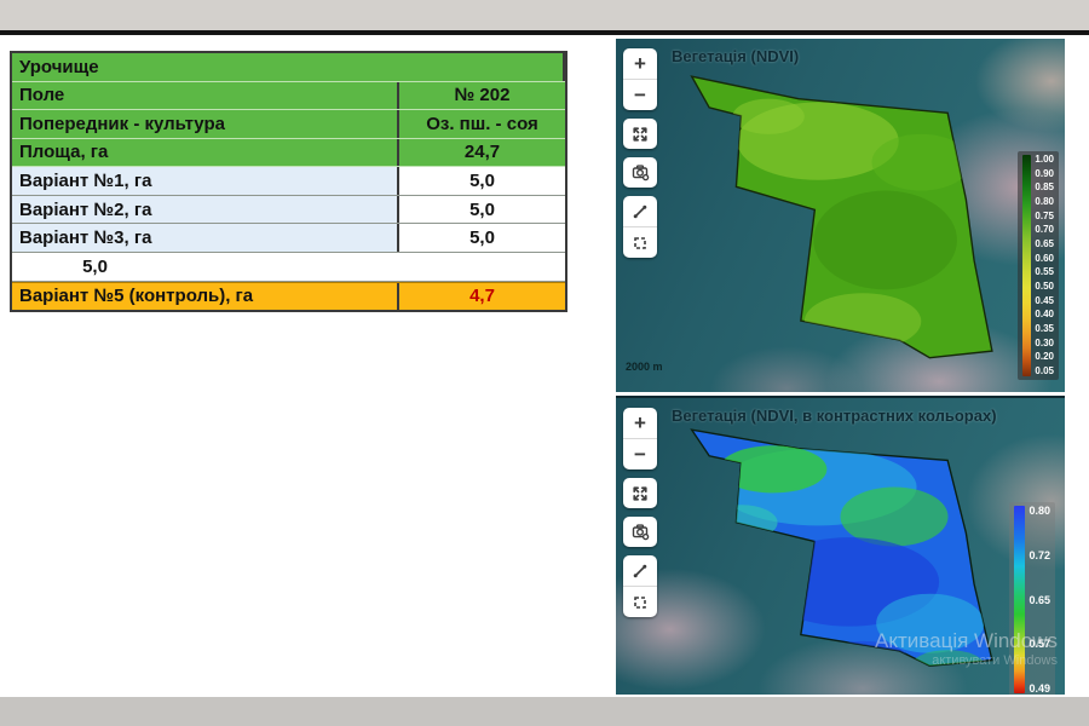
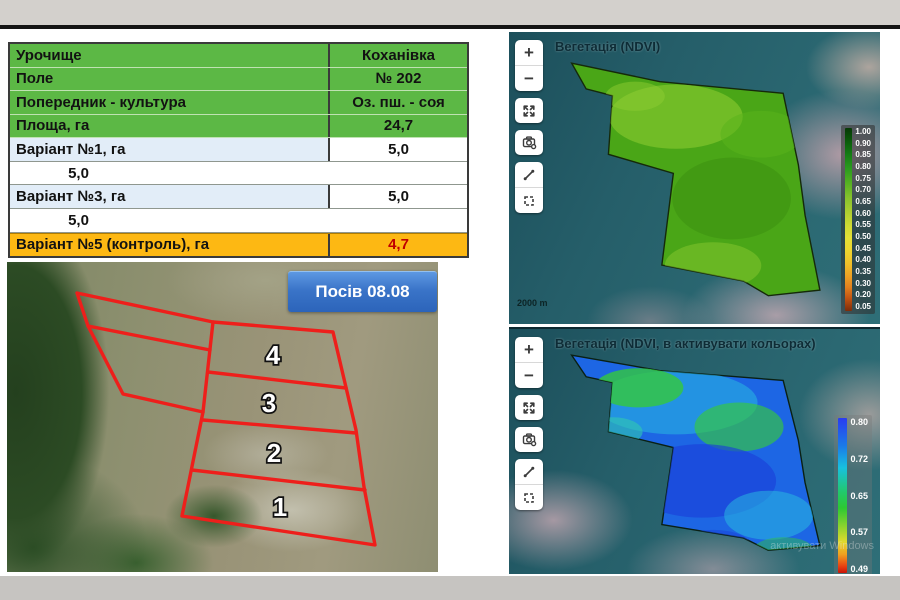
  Урочище
+ Коханівка
  Поле
  № 202
  Попередник - культура
  Оз. пш. - соя
  Площа, га
  24,7
  Варіант №1, га
  5,0
- Варіант №2, га
  5,0
  Варіант №3, га
  5,0
  5,0
  Варіант №5 (контроль), га
  4,7
+ 4
+ 3
+ 2
+ 1
+ Посів 08.08
  Вегетація (NDVI)
  +
  −
  1.00
  0.90
  0.85
  0.80
  0.75
  0.70
  0.65
  0.60
  0.55
  0.50
  0.45
  0.40
  0.35
  0.30
  0.20
  0.05
  2000 m
- Вегетація (NDVI, в контрастних кольорах)
+ Вегетація (NDVI, в активувати кольорах)
  +
  −
  0.80
  0.72
  0.65
  0.57
  0.49
- Активація Windows
  активувати Windows
